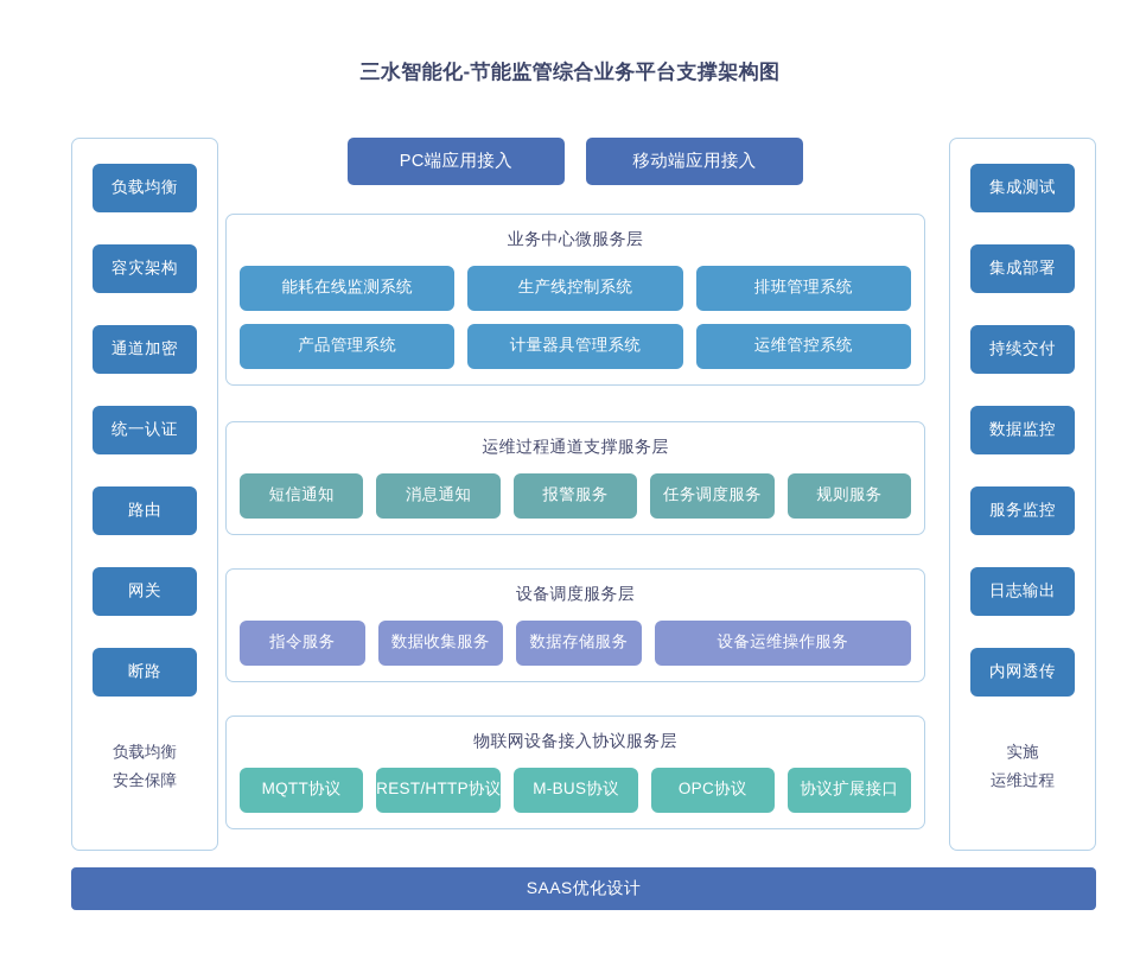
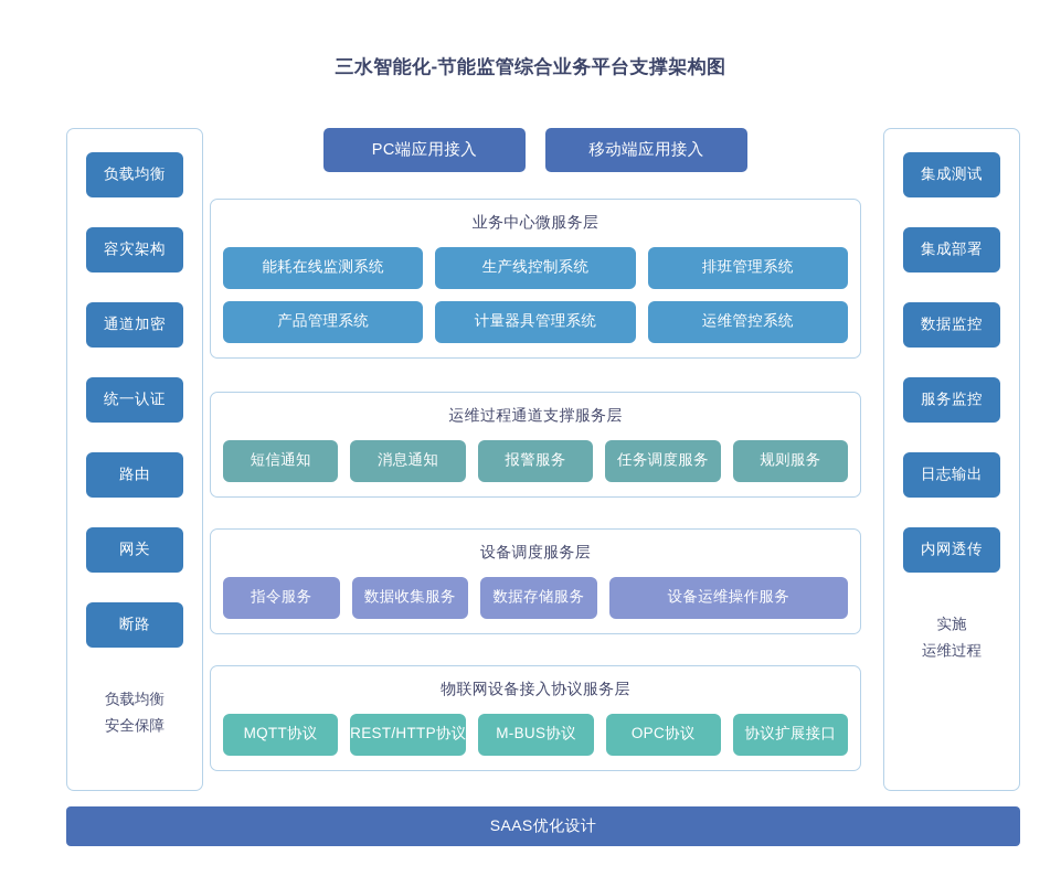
  三水智能化-节能监管综合业务平台支撑架构图
  负载均衡
  容灾架构
  通道加密
  统一认证
  路由
  网关
  断路
  负载均衡
  安全保障
  集成测试
  集成部署
- 持续交付
  数据监控
  服务监控
  日志输出
  内网透传
  实施
  运维过程
  PC端应用接入
  移动端应用接入
  业务中心微服务层
  能耗在线监测系统
  生产线控制系统
  排班管理系统
  产品管理系统
  计量器具管理系统
  运维管控系统
  运维过程通道支撑服务层
  短信通知
  消息通知
  报警服务
  任务调度服务
  规则服务
  设备调度服务层
  指令服务
  数据收集服务
  数据存储服务
  设备运维操作服务
  物联网设备接入协议服务层
  MQTT协议
  REST/HTTP协议
  M-BUS协议
  OPC协议
  协议扩展接口
  SAAS优化设计
